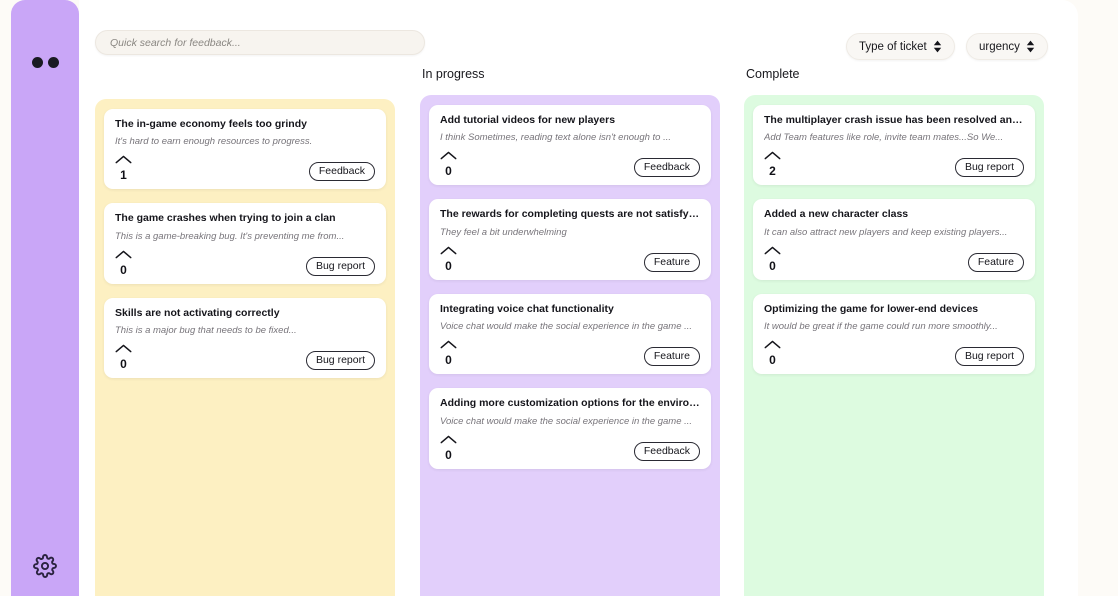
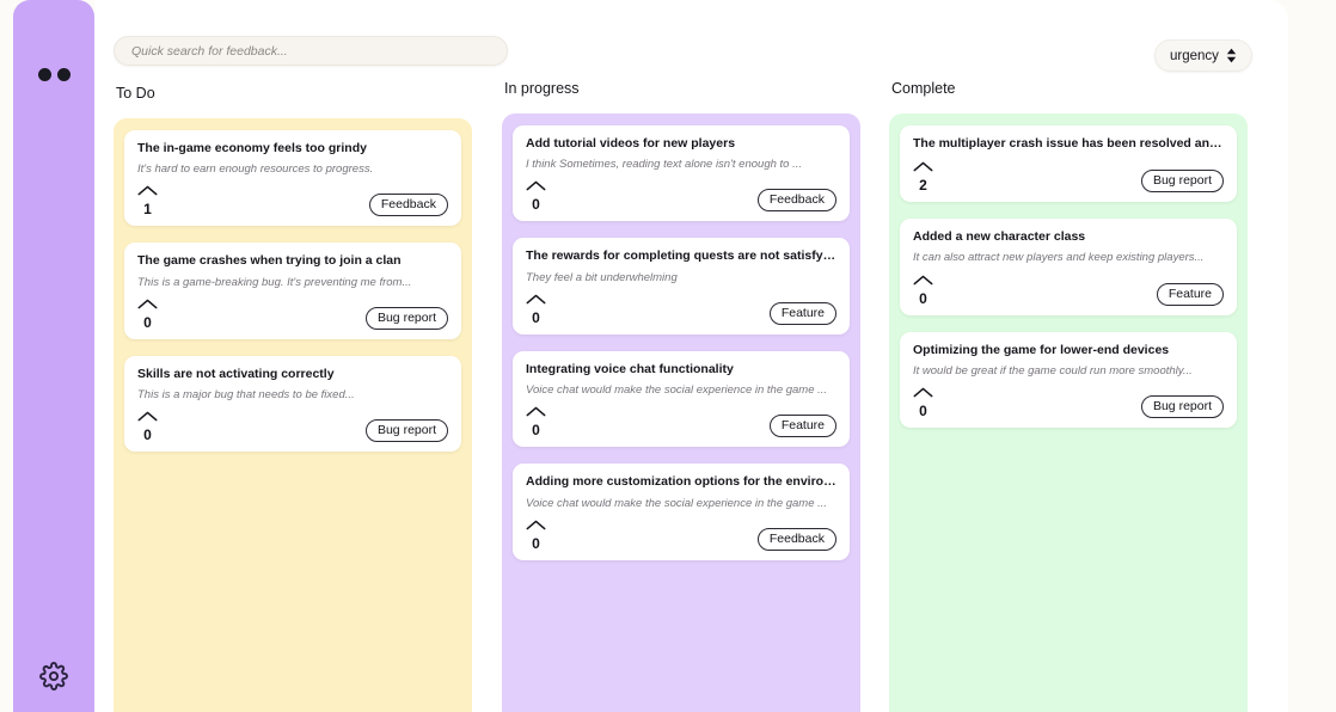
  Quick search for feedback...
- Type of ticket
  urgency
+ To Do
  The in-game economy feels too grindy
  It's hard to earn enough resources to progress.
  1
  Feedback
  The game crashes when trying to join a clan
  This is a game-breaking bug. It's preventing me from...
  0
  Bug report
  Skills are not activating correctly
  This is a major bug that needs to be fixed...
  0
  Bug report
  In progress
  Add tutorial videos for new players
  I think Sometimes, reading text alone isn't enough to ...
  0
  Feedback
  The rewards for completing quests are not satisfyin
  They feel a bit underwhelming
  0
  Feature
  Integrating voice chat functionality
  Voice chat would make the social experience in the game ...
  0
  Feature
  Adding more customization options for the environ
  Voice chat would make the social experience in the game ...
  0
  Feedback
  Complete
  The multiplayer crash issue has been resolved and t
- Add Team features like role, invite team mates...So We...
  2
  Bug report
  Added a new character class
  It can also attract new players and keep existing players...
  0
  Feature
  Optimizing the game for lower-end devices
  It would be great if the game could run more smoothly...
  0
  Bug report
